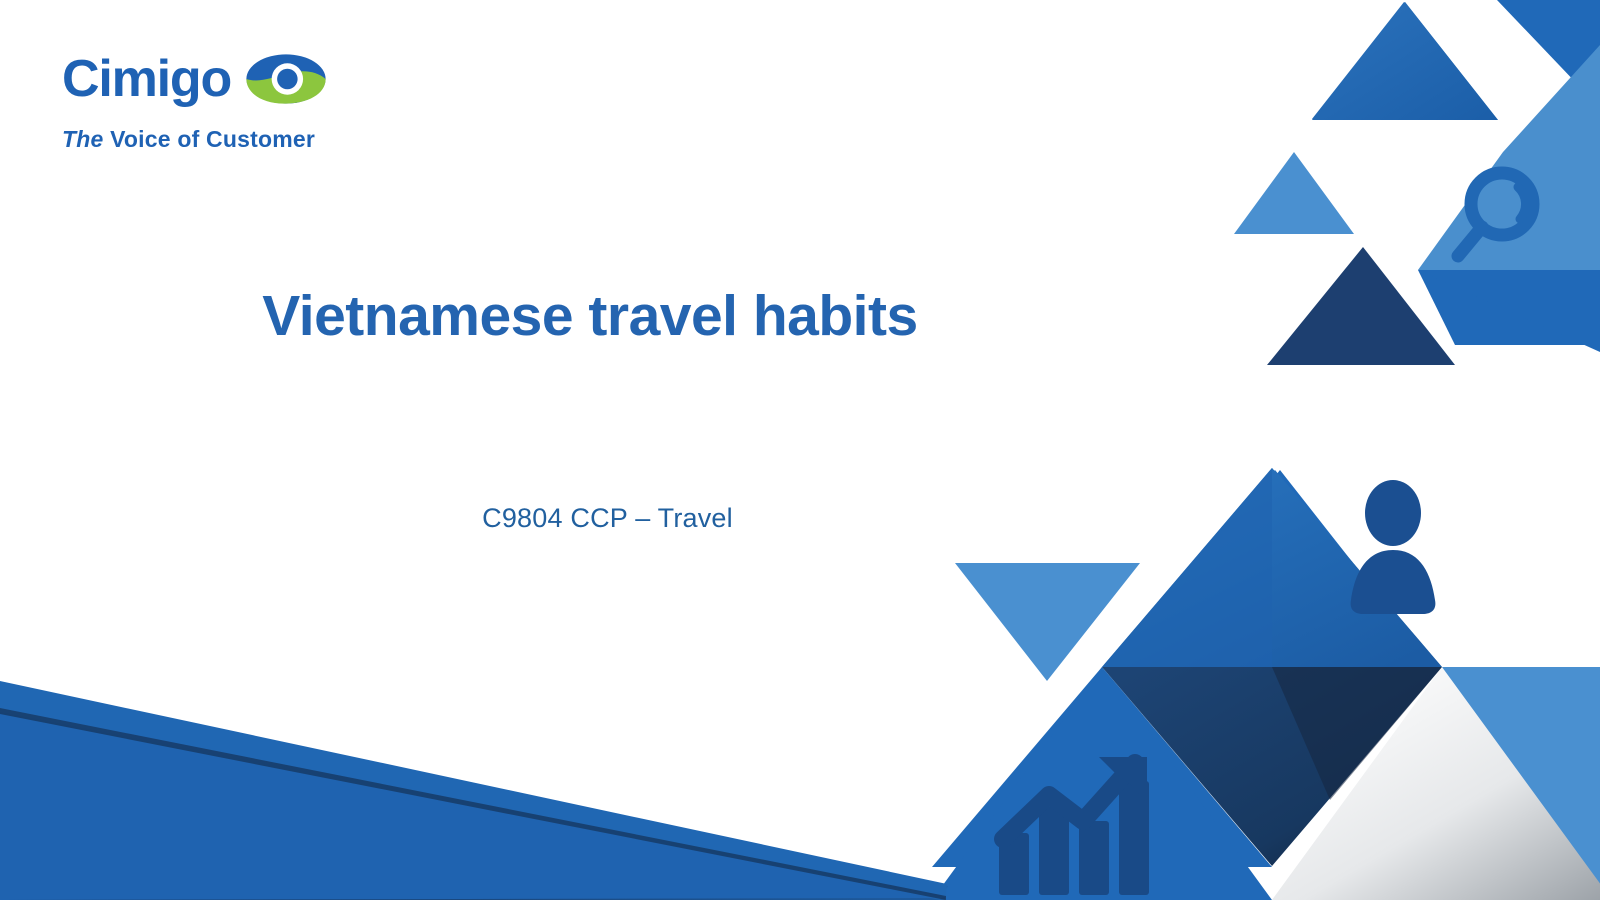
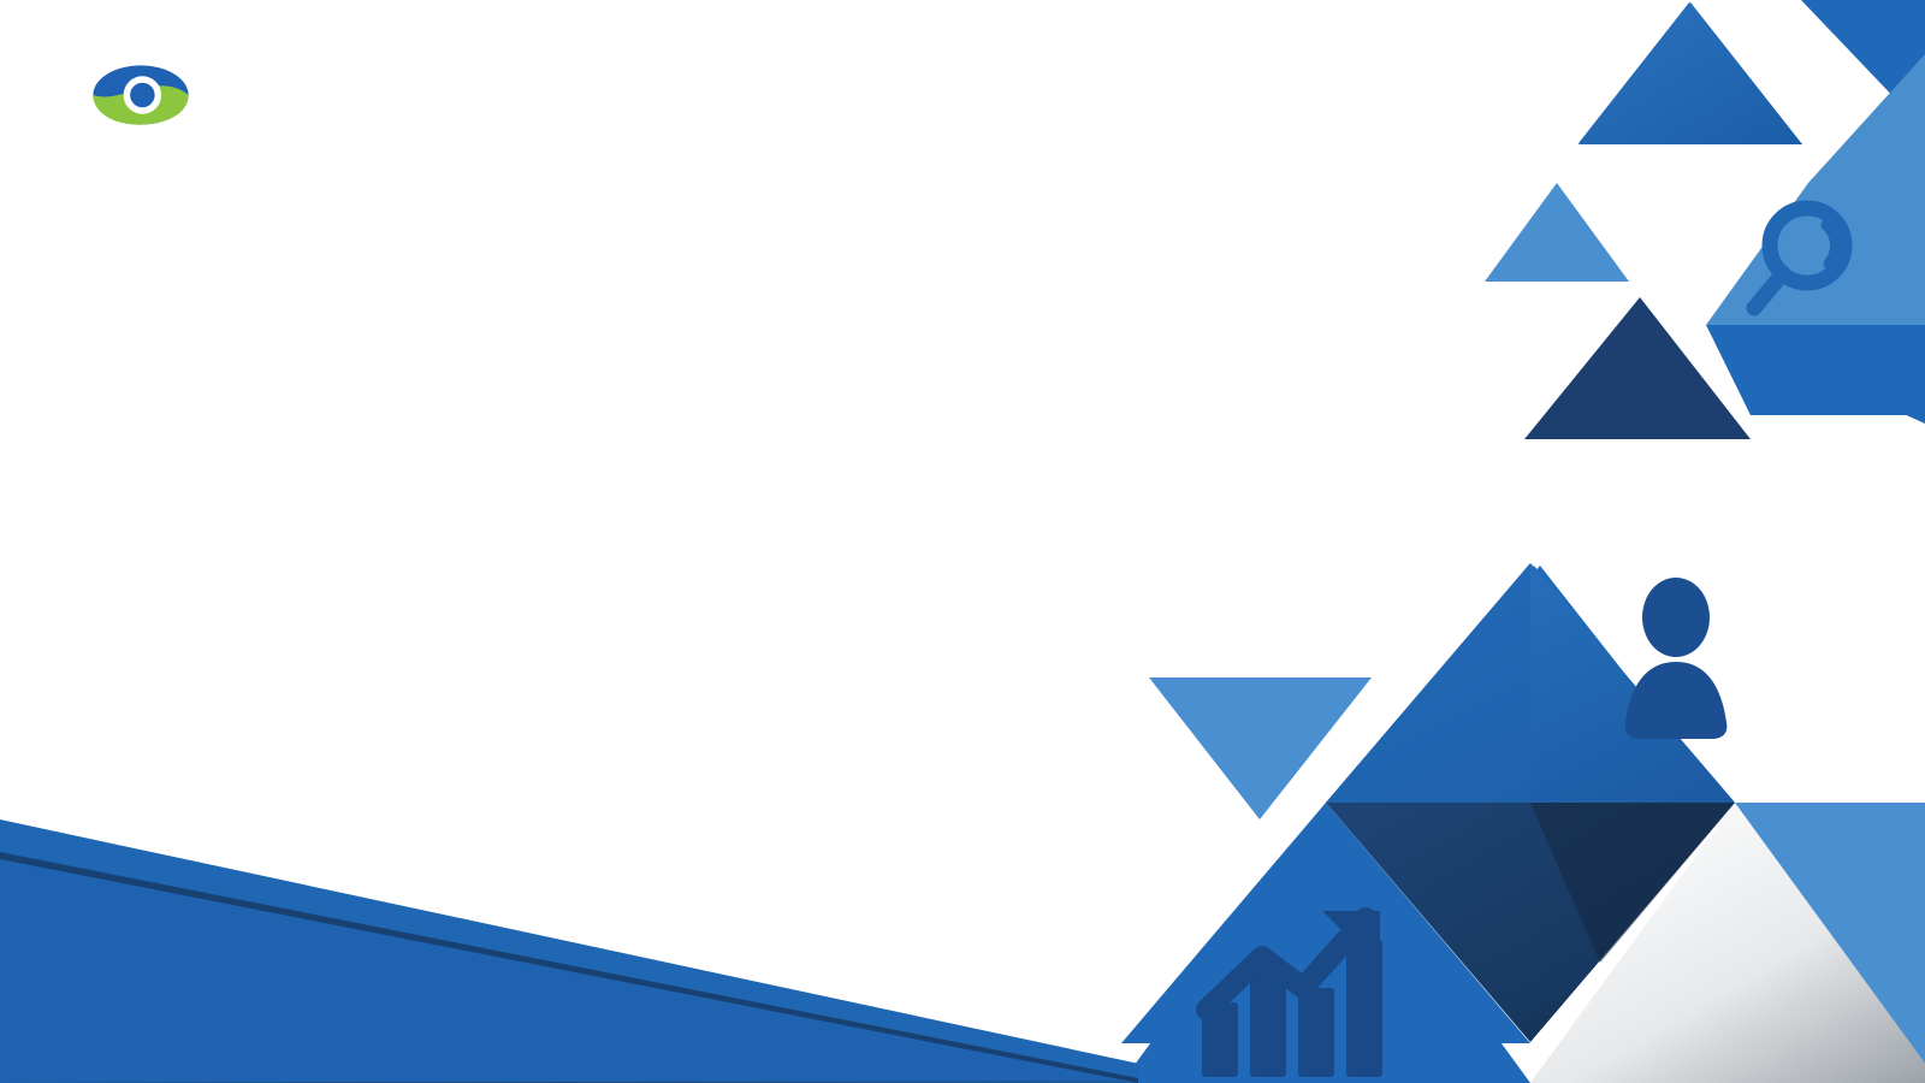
- Cimigo
- The Voice of Customer
- Vietnamese travel habits
- C9804 CCP – Travel
